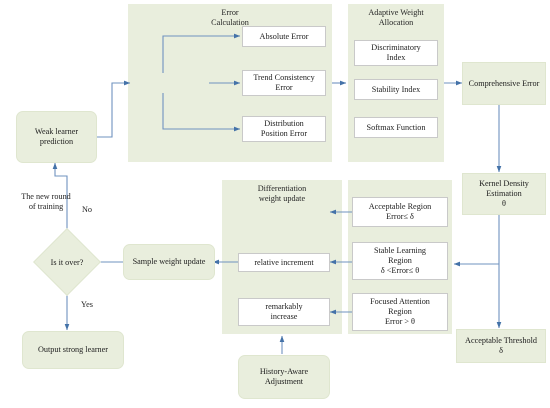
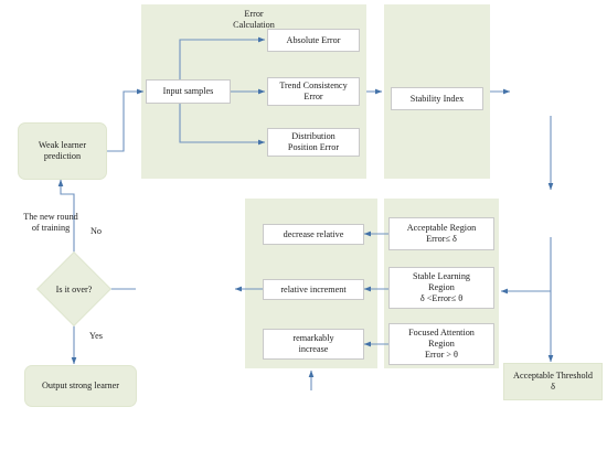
  Error
  Calculation
- Adaptive Weight
- Allocation
- Differentiation
- weight update
  Weak learner
  prediction
+ Input samples
  Absolute Error
  Trend Consistency
  Error
  Distribution
  Position Error
- Discriminatory
- Index
  Stability Index
- Softmax Function
- Comprehensive Error
- Kernel Density
- Estimation
- θ
  Acceptable Threshold
  δ
  Acceptable Region
  Error≤ δ
  Stable Learning
  Region
  δ <Error≤ θ
  Focused Attention
  Region
  Error > θ
+ decrease relative
  relative increment
  remarkably
  increase
- History-Aware
- Adjustment
- Sample weight update
  Is it over?
  Output strong learner
  The new round
  of training
  No
  Yes
